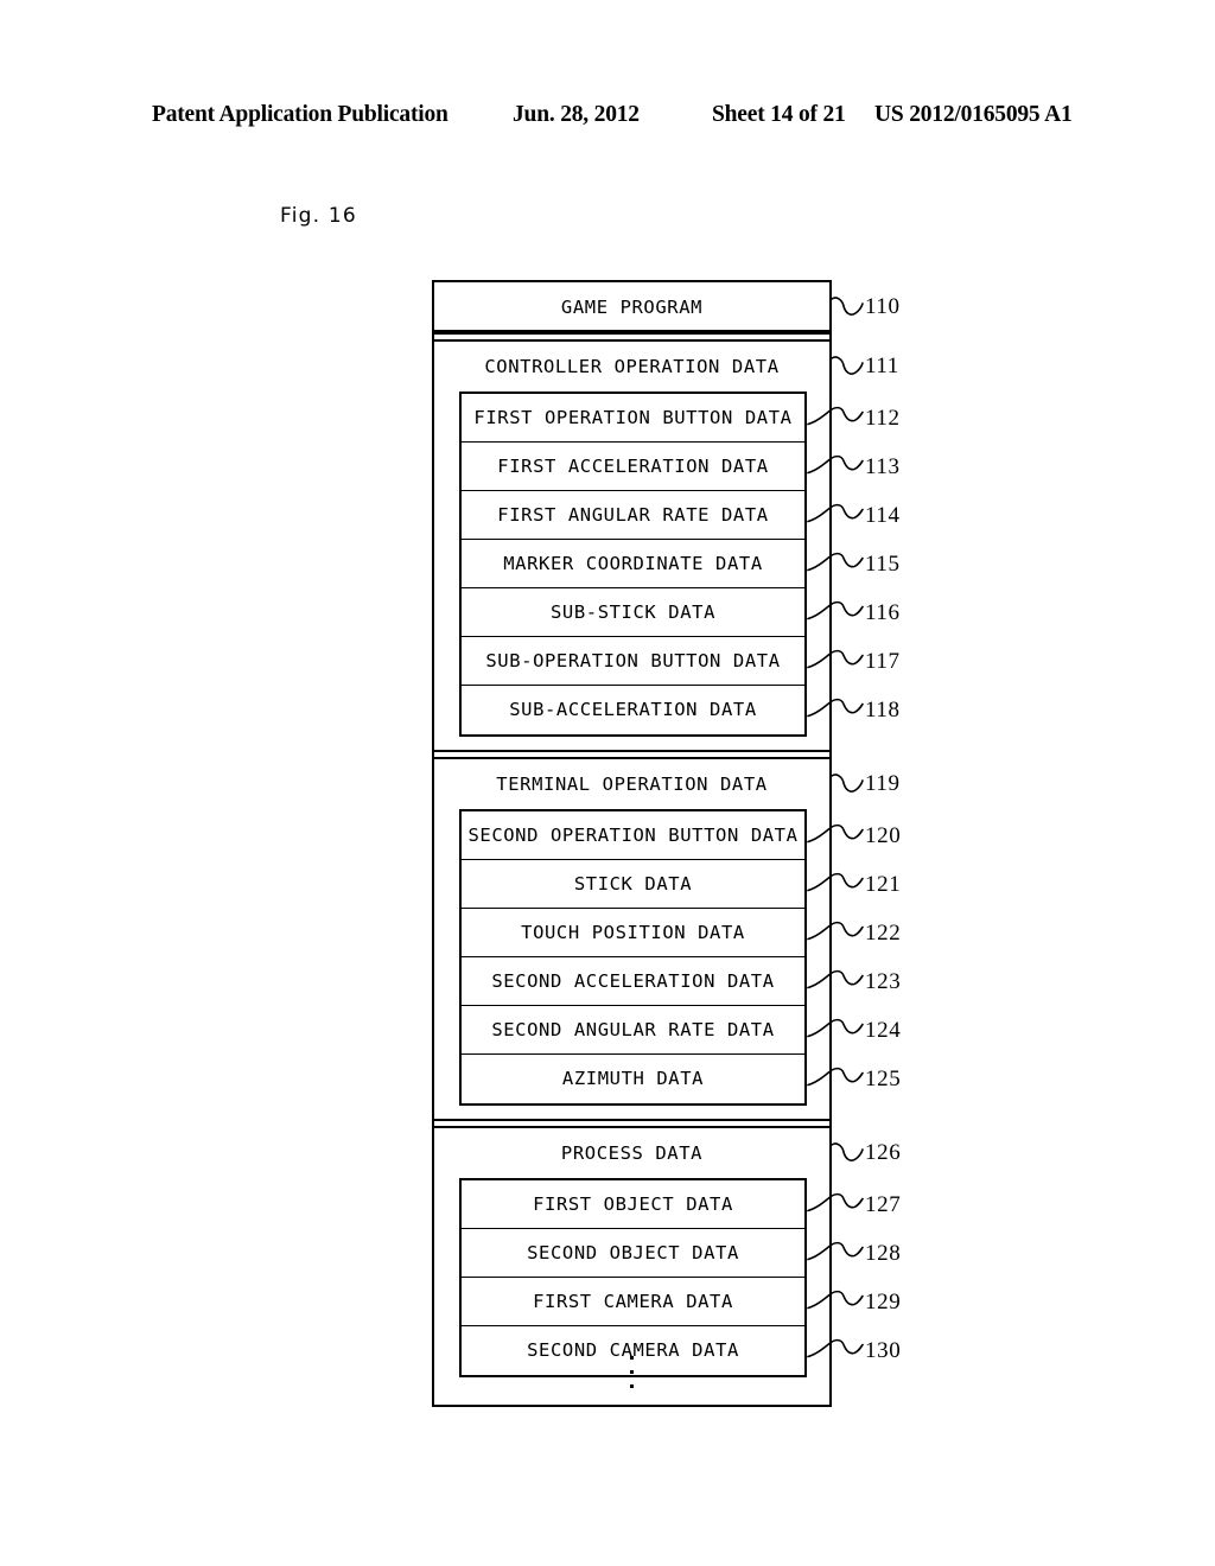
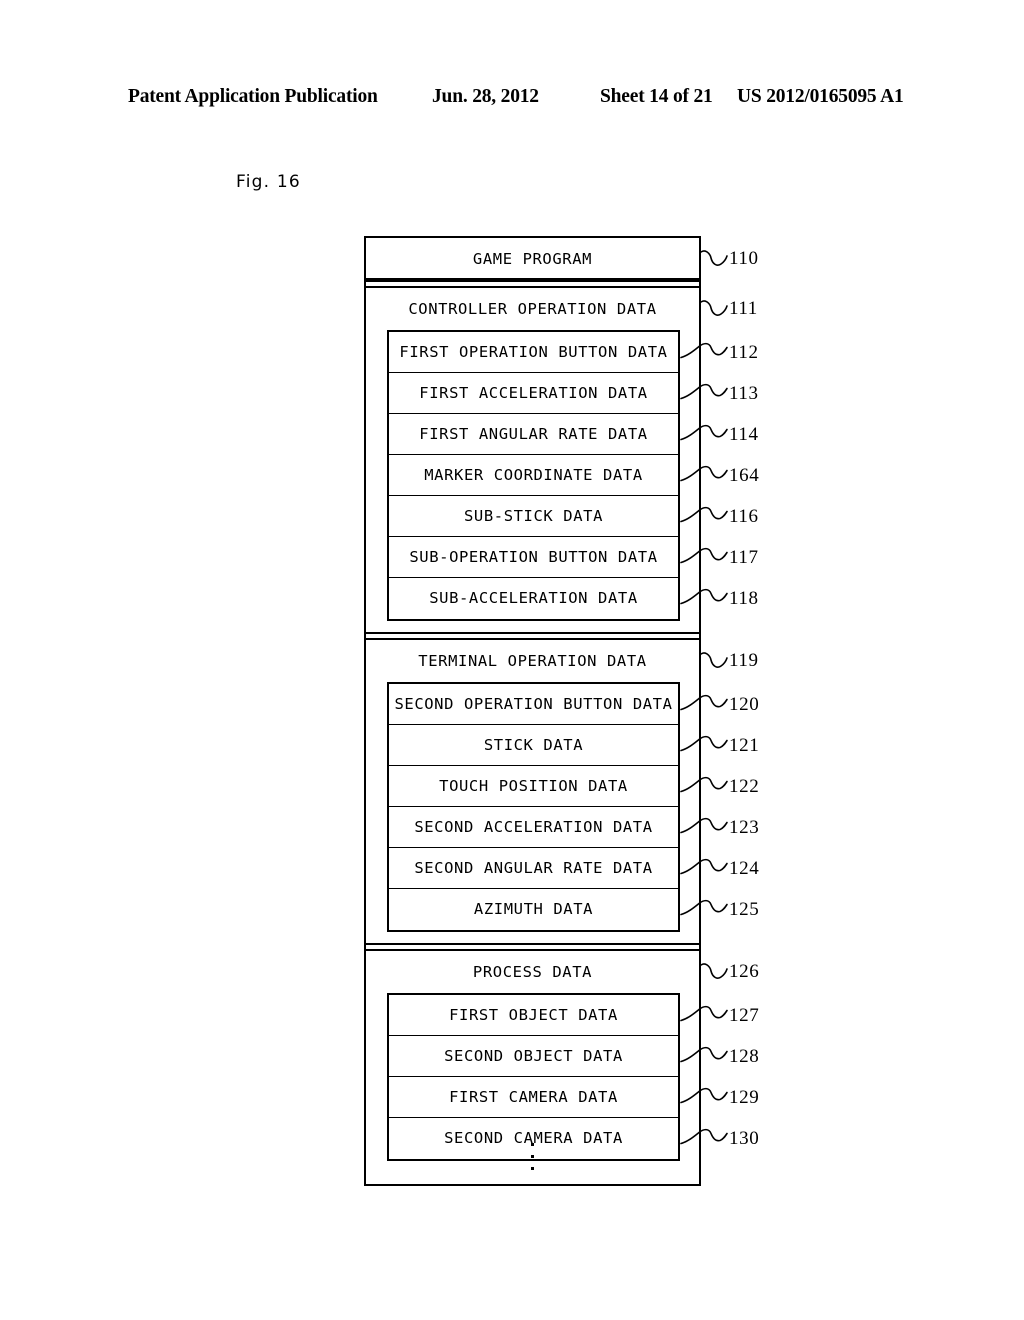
  Patent Application Publication
  Jun. 28, 2012
  Sheet 14 of 21
  US 2012/0165095 A1
  Fig. 16
  GAME PROGRAM
  CONTROLLER OPERATION DATA
  FIRST OPERATION BUTTON DATA
  FIRST ACCELERATION DATA
  FIRST ANGULAR RATE DATA
  MARKER COORDINATE DATA
  SUB-STICK DATA
  SUB-OPERATION BUTTON DATA
  SUB-ACCELERATION DATA
  TERMINAL OPERATION DATA
  SECOND OPERATION BUTTON DATA
  STICK DATA
  TOUCH POSITION DATA
  SECOND ACCELERATION DATA
  SECOND ANGULAR RATE DATA
  AZIMUTH DATA
  PROCESS DATA
  FIRST OBJECT DATA
  SECOND OBJECT DATA
  FIRST CAMERA DATA
  SECOND CAMERA DATA
  110
  111
  112
  113
  114
- 115
+ 164
  116
  117
  118
  119
  120
  121
  122
  123
  124
  125
  126
  127
  128
  129
  130
